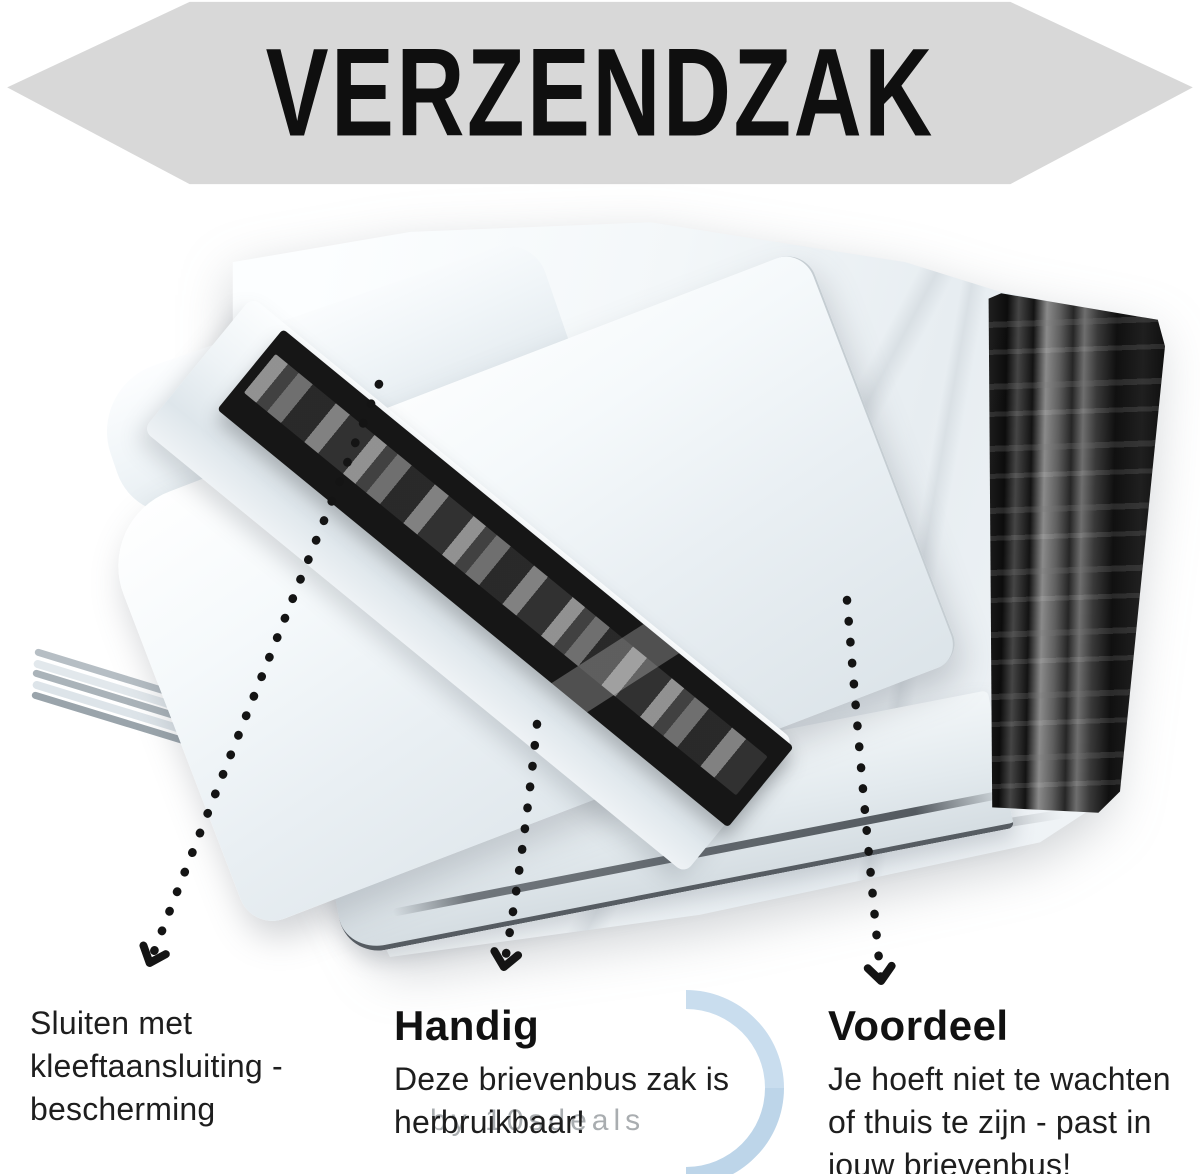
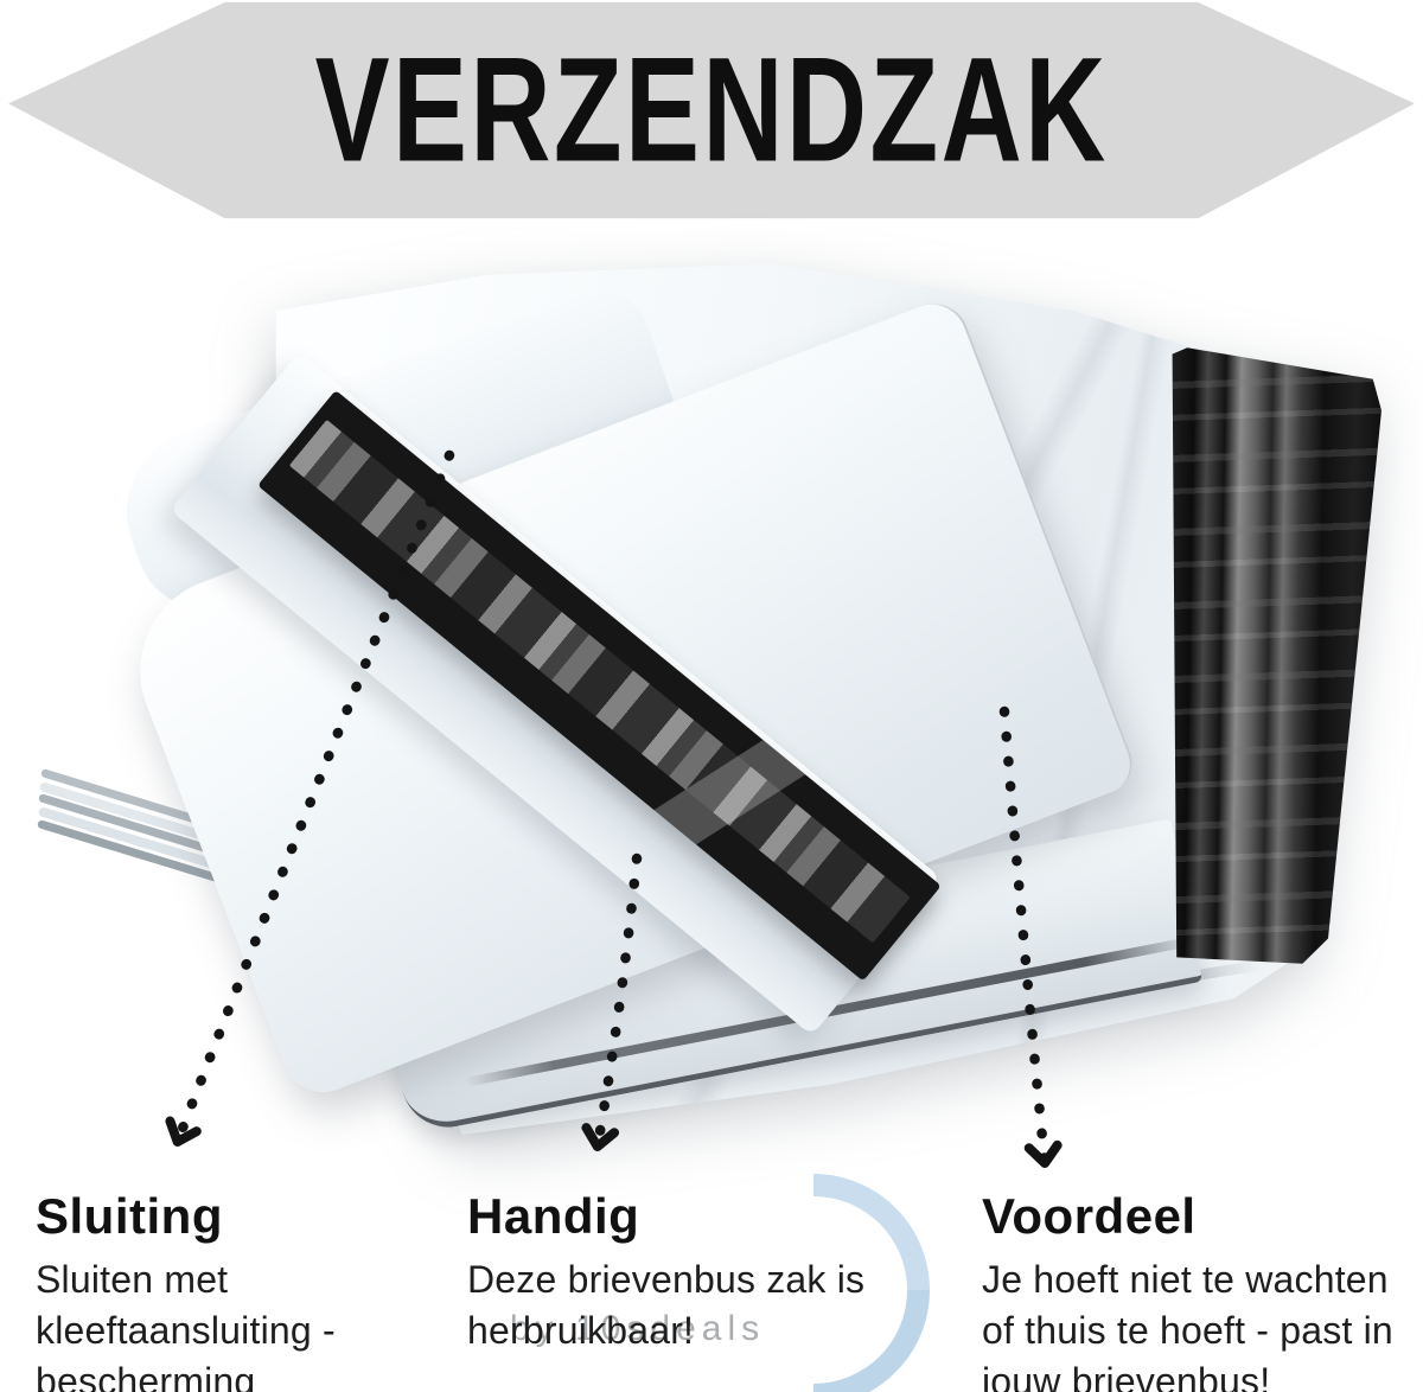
  VERZENDZAK
  by 10sdeals
+ Sluiting
  Sluiten met kleeftaansluiting - bescherming
  Handig
  Deze brievenbus zak is herbruikbaar!
  Voordeel
- Je hoeft niet te wachten of thuis te zijn - past in jouw brievenbus!
+ Je hoeft niet te wachten of thuis te hoeft - past in jouw brievenbus!
